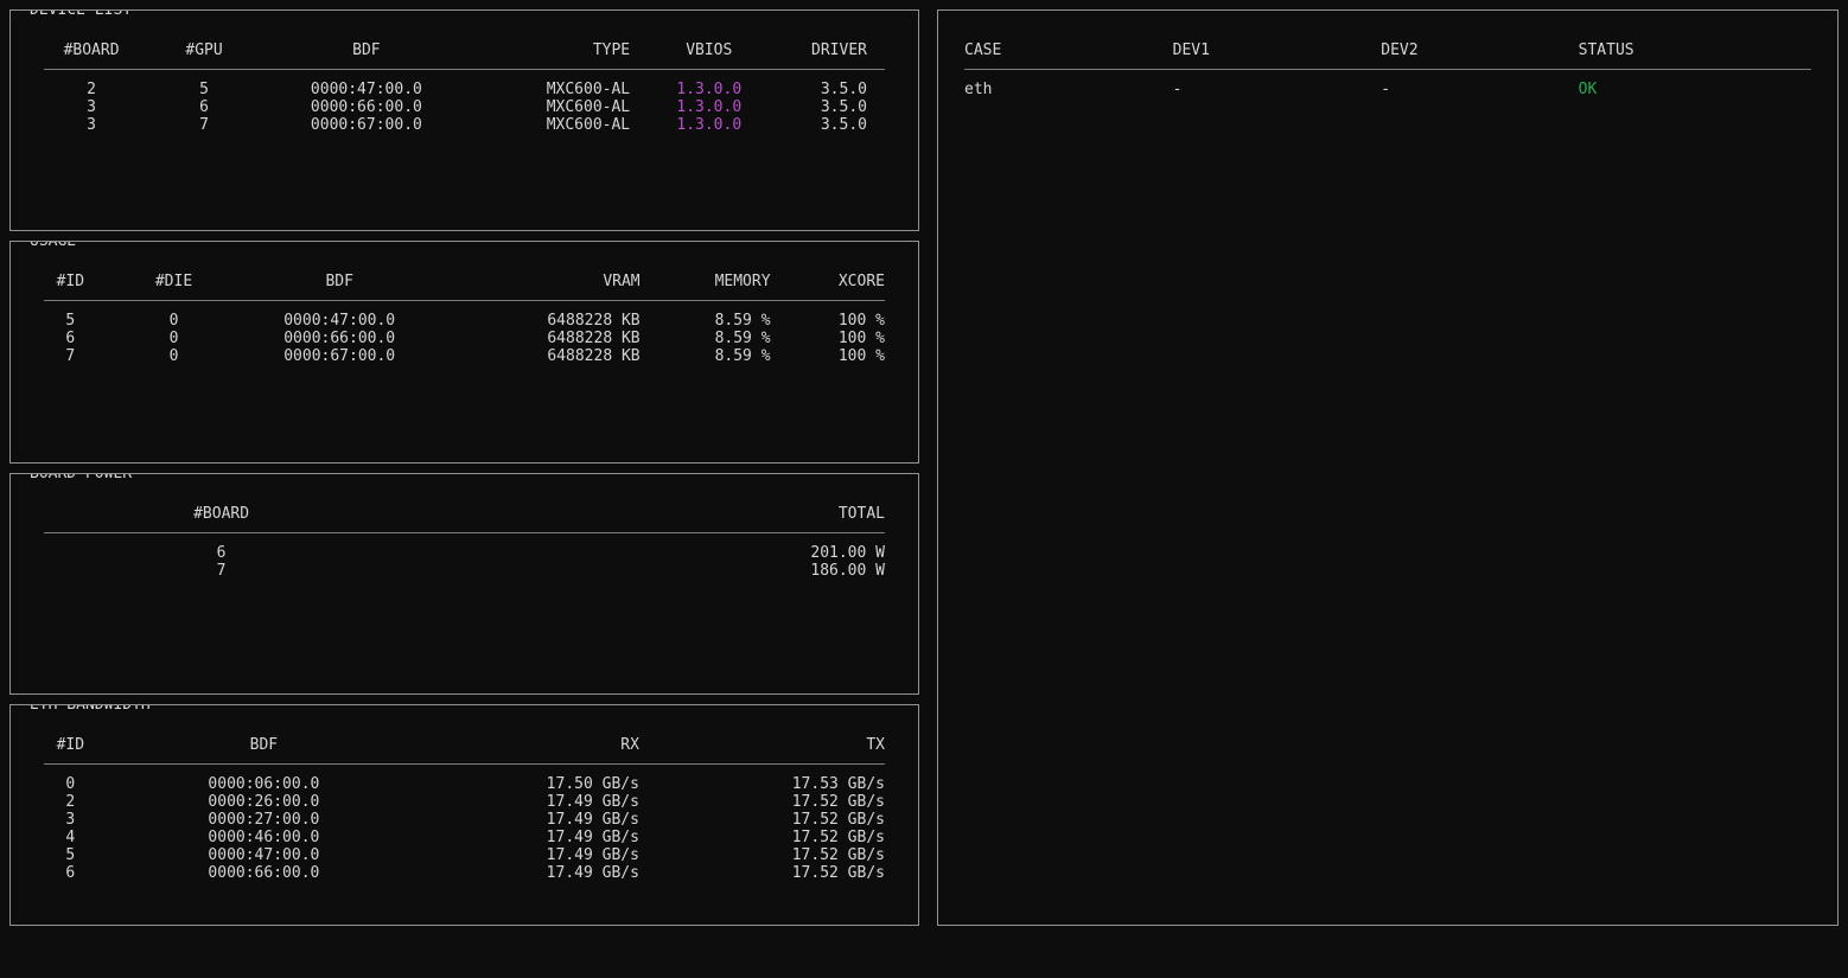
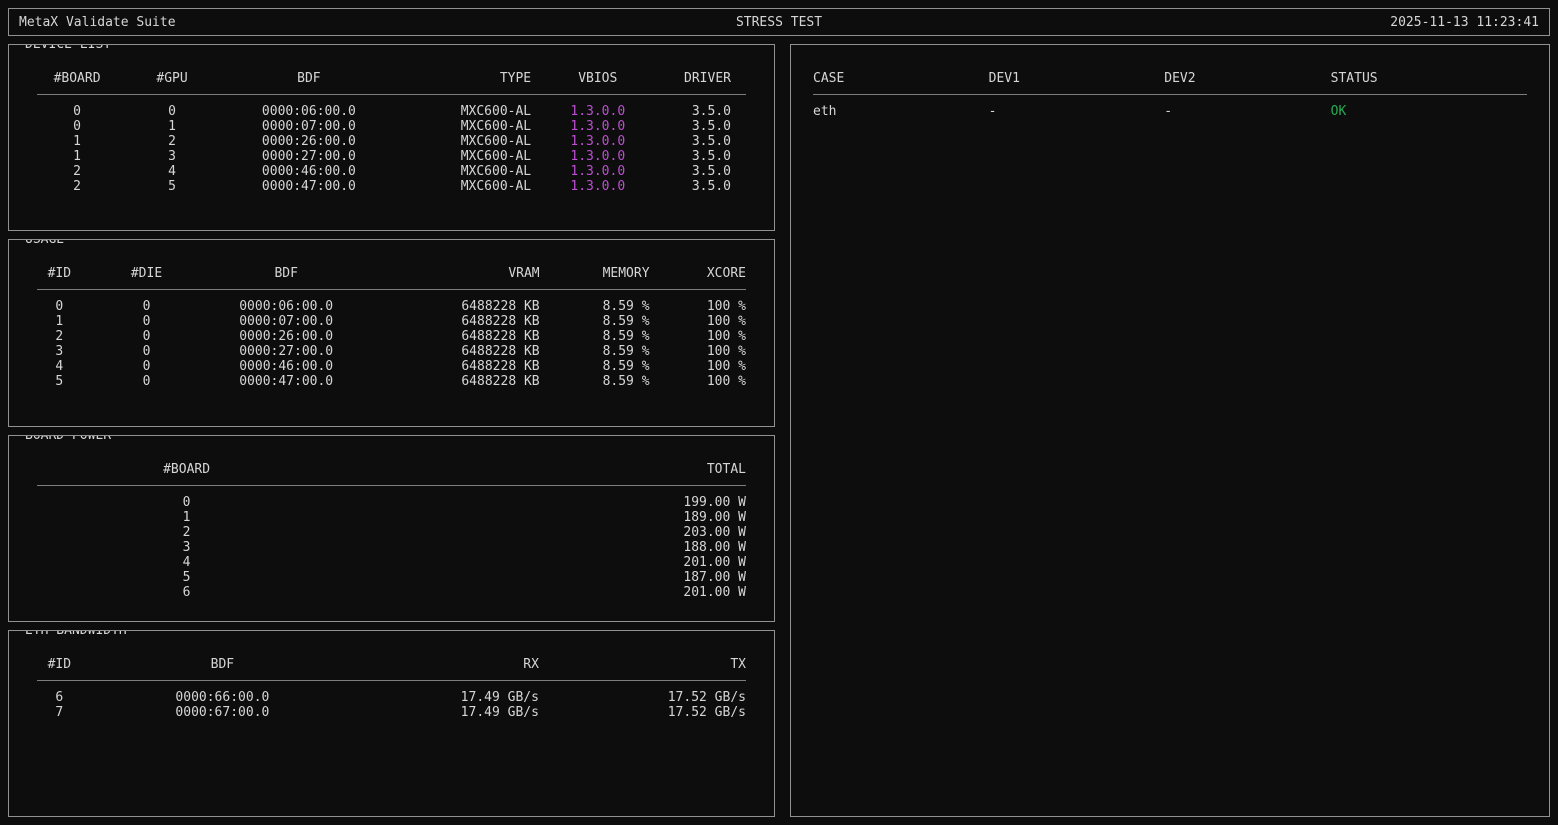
+ MetaX Validate Suite
+ STRESS TEST
+ 2025-11-13 11:23:41
  DEVICE LIST
  #BOARD	#GPU	BDF	TYPE	VBIOS	DRIVER
+ 0	0	0000:06:00.0	MXC600-AL	1.3.0.0	3.5.0
+ 0	1	0000:07:00.0	MXC600-AL	1.3.0.0	3.5.0
+ 1	2	0000:26:00.0	MXC600-AL	1.3.0.0	3.5.0
+ 1	3	0000:27:00.0	MXC600-AL	1.3.0.0	3.5.0
+ 2	4	0000:46:00.0	MXC600-AL	1.3.0.0	3.5.0
  2	5	0000:47:00.0	MXC600-AL	1.3.0.0	3.5.0
- 3	6	0000:66:00.0	MXC600-AL	1.3.0.0	3.5.0
- 3	7	0000:67:00.0	MXC600-AL	1.3.0.0	3.5.0
  USAGE
  #ID	#DIE	BDF	VRAM	MEMORY	XCORE
+ 0	0	0000:06:00.0	6488228 KB	8.59 %	100 %
+ 1	0	0000:07:00.0	6488228 KB	8.59 %	100 %
+ 2	0	0000:26:00.0	6488228 KB	8.59 %	100 %
+ 3	0	0000:27:00.0	6488228 KB	8.59 %	100 %
+ 4	0	0000:46:00.0	6488228 KB	8.59 %	100 %
  5	0	0000:47:00.0	6488228 KB	8.59 %	100 %
- 6	0	0000:66:00.0	6488228 KB	8.59 %	100 %
- 7	0	0000:67:00.0	6488228 KB	8.59 %	100 %
  BOARD POWER
  #BOARD	TOTAL
+ 0	199.00 W
+ 1	189.00 W
+ 2	203.00 W
+ 3	188.00 W
+ 4	201.00 W
+ 5	187.00 W
  6	201.00 W
- 7	186.00 W
  ETH BANDWIDTH
  #ID	BDF	RX	TX
- 0	0000:06:00.0	17.50 GB/s	17.53 GB/s
- 2	0000:26:00.0	17.49 GB/s	17.52 GB/s
- 3	0000:27:00.0	17.49 GB/s	17.52 GB/s
- 4	0000:46:00.0	17.49 GB/s	17.52 GB/s
- 5	0000:47:00.0	17.49 GB/s	17.52 GB/s
  6	0000:66:00.0	17.49 GB/s	17.52 GB/s
+ 7	0000:67:00.0	17.49 GB/s	17.52 GB/s
  CASE	DEV1	DEV2	STATUS
  eth	-	-	OK
